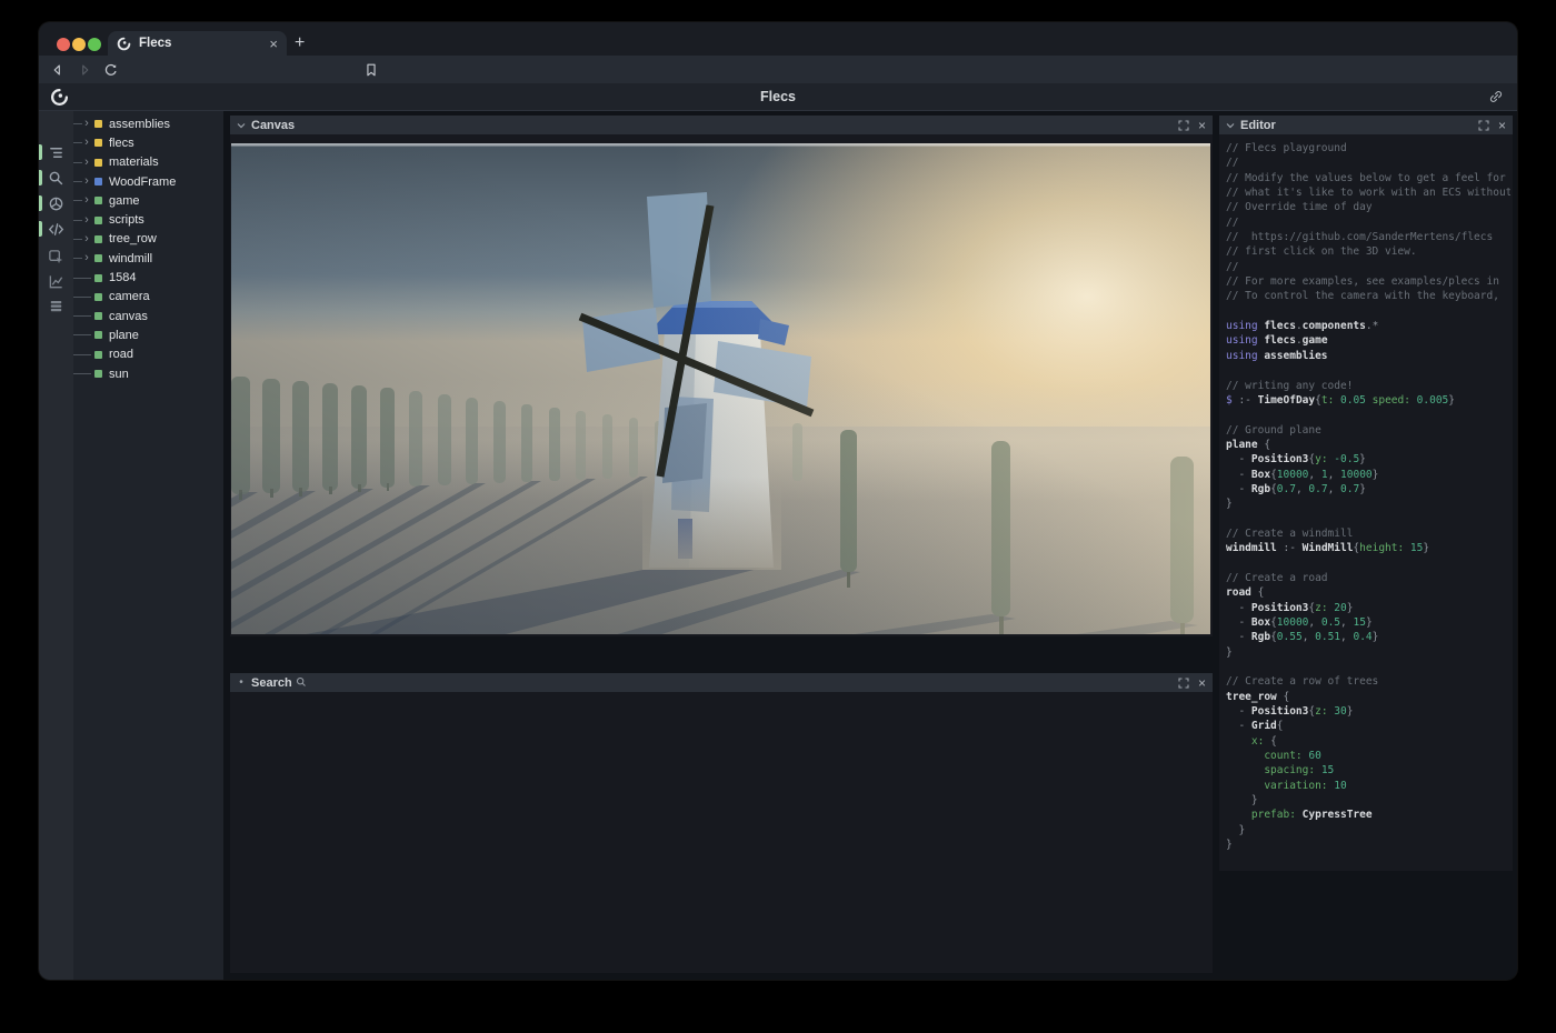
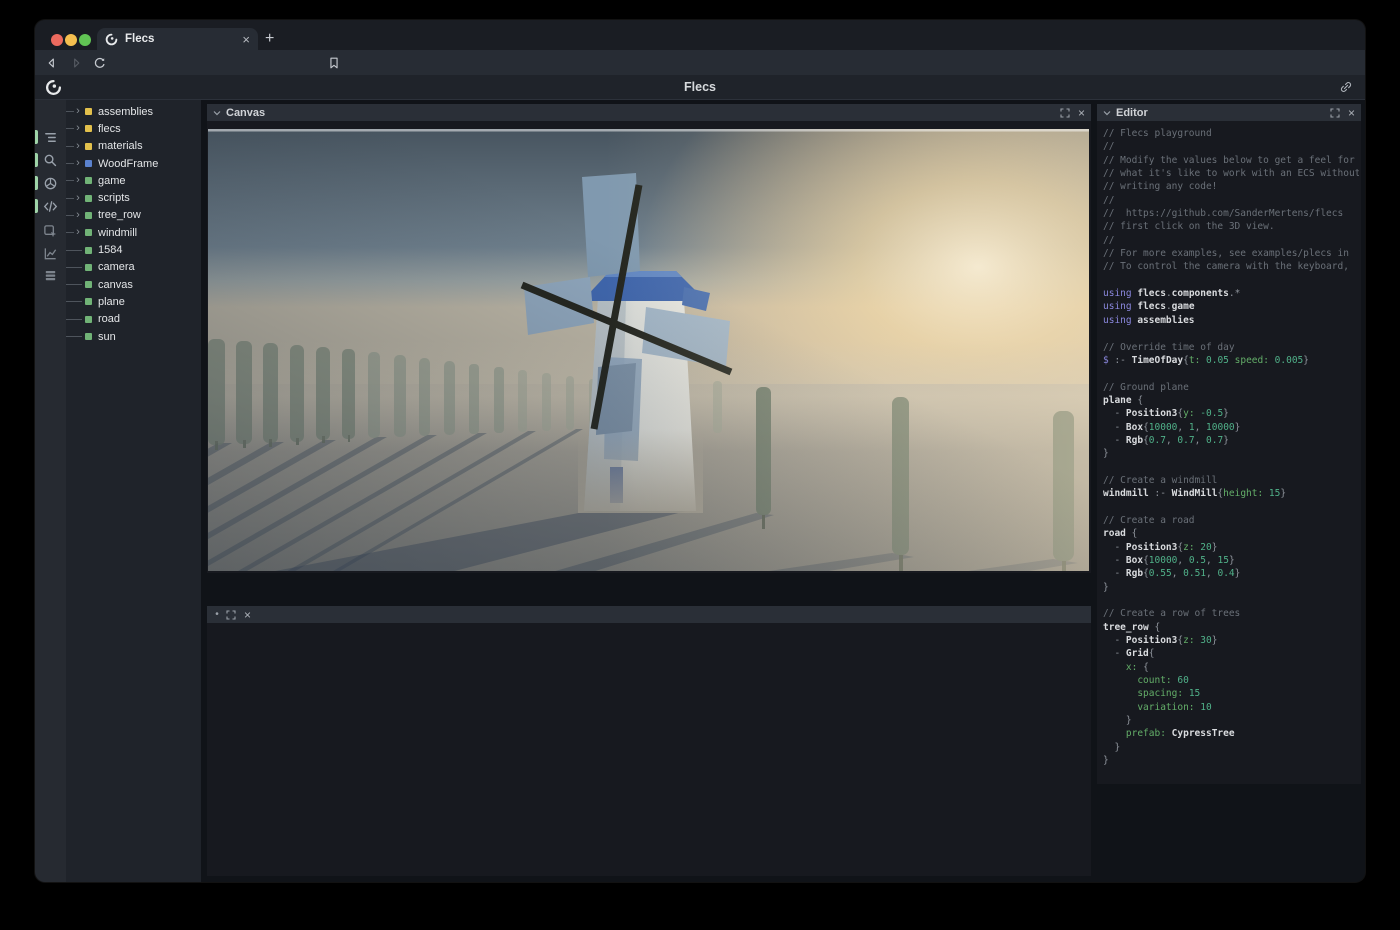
  Flecs
  ×
  +
  Flecs
  ›
  assemblies
  ›
  flecs
  ›
  materials
  ›
  WoodFrame
  ›
  game
  ›
  scripts
  ›
  tree_row
  ›
  windmill
  1584
  camera
  canvas
  plane
  road
  sun
  Canvas
  ×
  •
- Search
  ×
  Editor
  ×
  // Flecs playground
  //
  // Modify the values below to get a feel for
  // what it's like to work with an ECS without
- // Override time of day
+ // writing any code!
  //
  // https://github.com/SanderMertens/flecs
  // first click on the 3D view.
  //
  // For more examples, see examples/plecs in
  // To control the camera with the keyboard,
  using flecs.components.*
  using flecs.game
  using assemblies
- // writing any code!
+ // Override time of day
  $ :- TimeOfDay{t: 0.05 speed: 0.005}
  // Ground plane
  plane {
  - Position3{y: -0.5}
  - Box{10000, 1, 10000}
  - Rgb{0.7, 0.7, 0.7}
  }
  // Create a windmill
  windmill :- WindMill{height: 15}
  // Create a road
  road {
  - Position3{z: 20}
  - Box{10000, 0.5, 15}
  - Rgb{0.55, 0.51, 0.4}
  }
  // Create a row of trees
  tree_row {
  - Position3{z: 30}
  - Grid{
  x: {
  count: 60
  spacing: 15
  variation: 10
  }
  prefab: CypressTree
  }
  }
